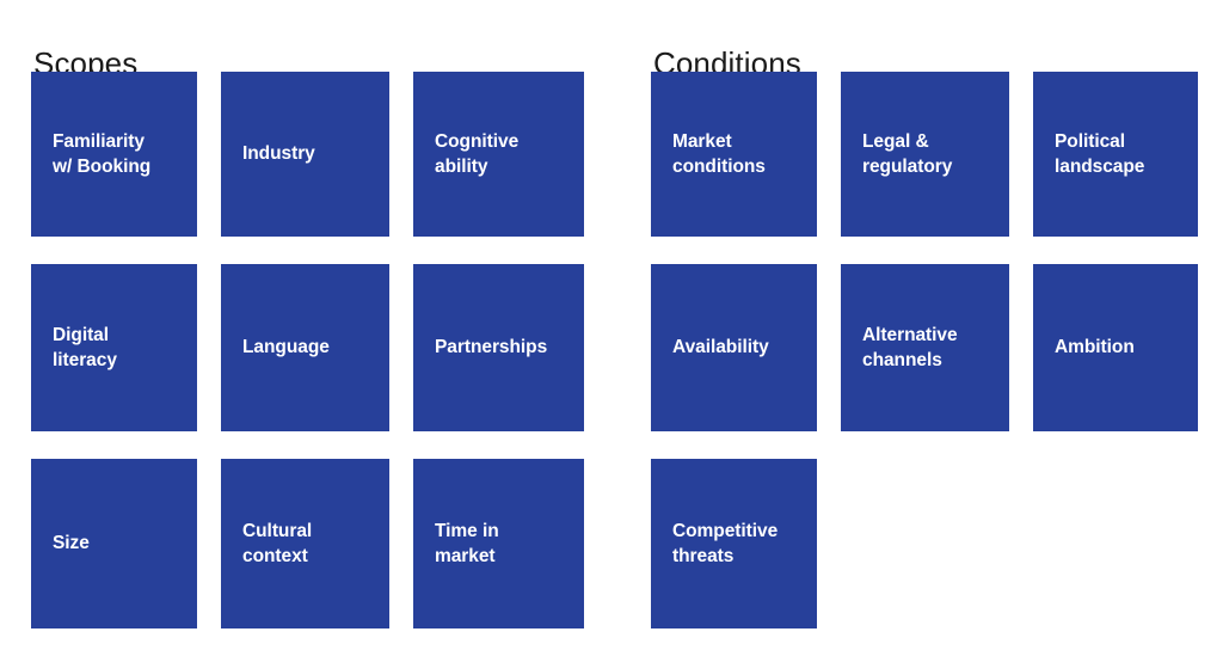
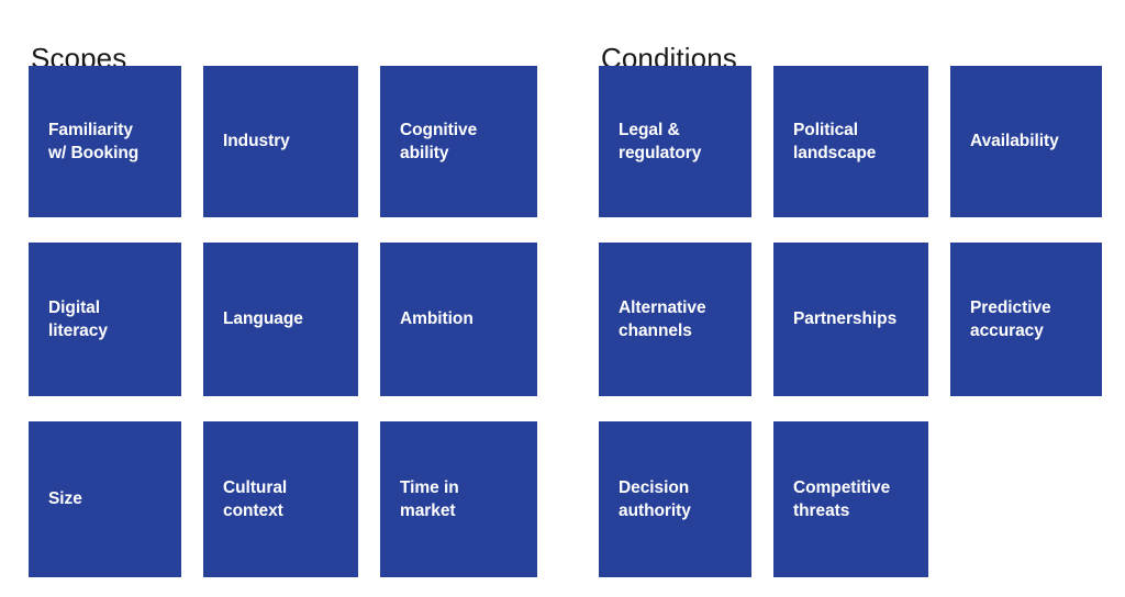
  Scopes
  Familiarity
  w/ Booking
  Industry
  Cognitive
  ability
  Digital
  literacy
  Language
- Partnerships
+ Ambition
  Size
  Cultural
  context
  Time in
  market
  Conditions
- Market
- conditions
  Legal &
  regulatory
  Political
  landscape
  Availability
  Alternative
  channels
- Ambition
+ Partnerships
+ Predictive
+ accuracy
+ Decision
+ authority
  Competitive
  threats
